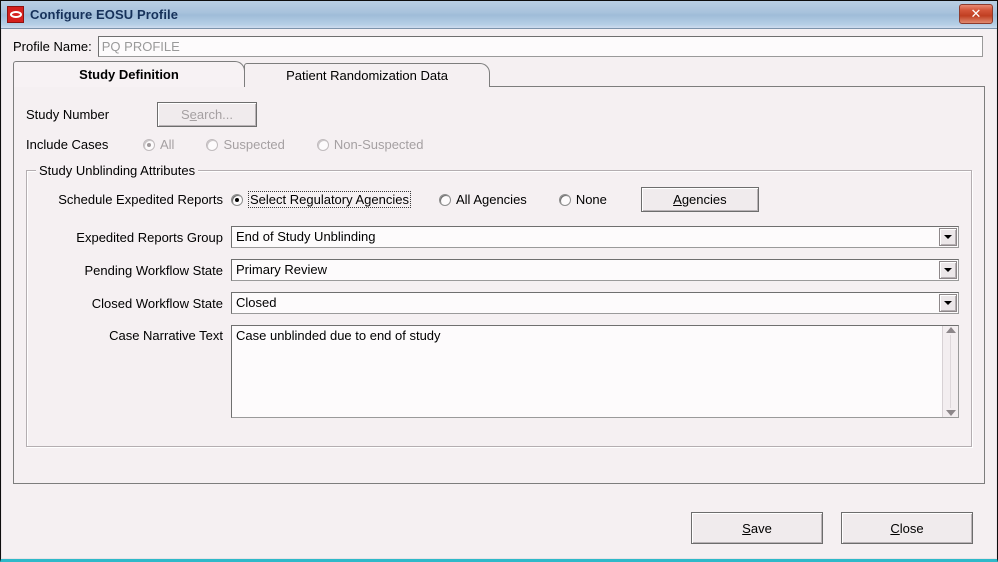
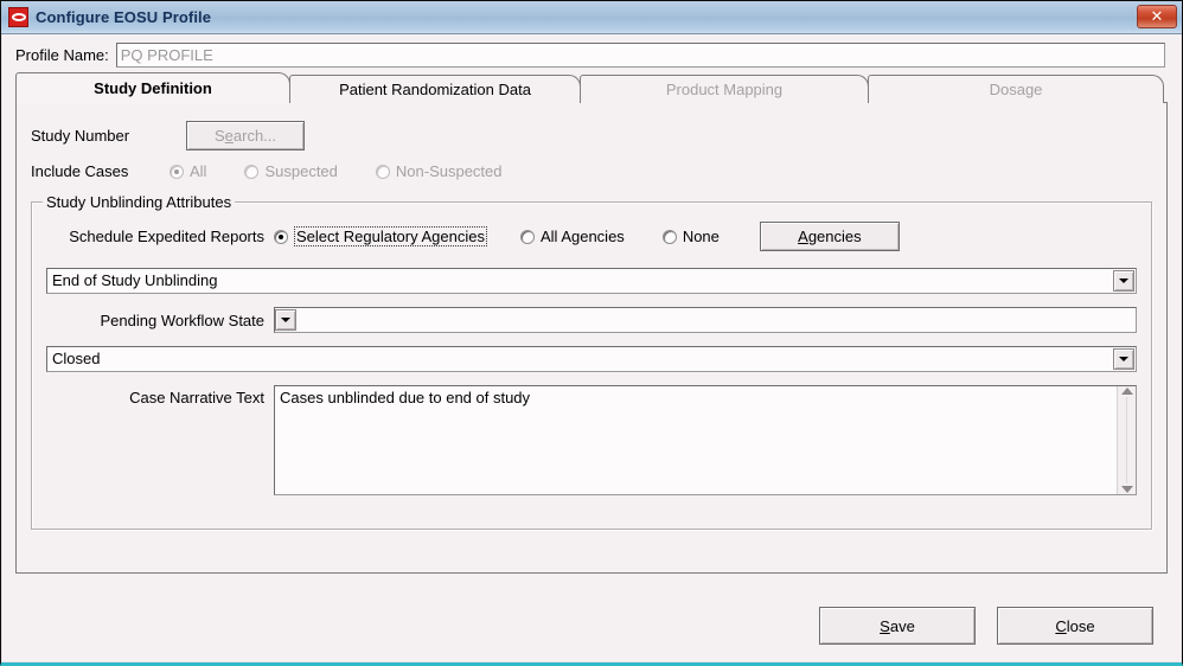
  Configure EOSU Profile
  ✕
  Profile Name:
  PQ PROFILE
  Study Definition
  Patient Randomization Data
+ Product Mapping
+ Dosage
  Study Number
  S
  e
  arch...
  Include Cases
  All
  Suspected
  Non-Suspected
  Study Unblinding Attributes
  Schedule Expedited Reports
  Select Regulatory Agencies
  All Agencies
  None
  A
  gencies
- Expedited Reports Group
  End of Study Unblinding
  Pending Workflow State
- Primary Review
- Closed Workflow State
  Closed
  Case Narrative Text
- Case unblinded due to end of study
+ Cases unblinded due to end of study
  S
  ave
  C
  lose
